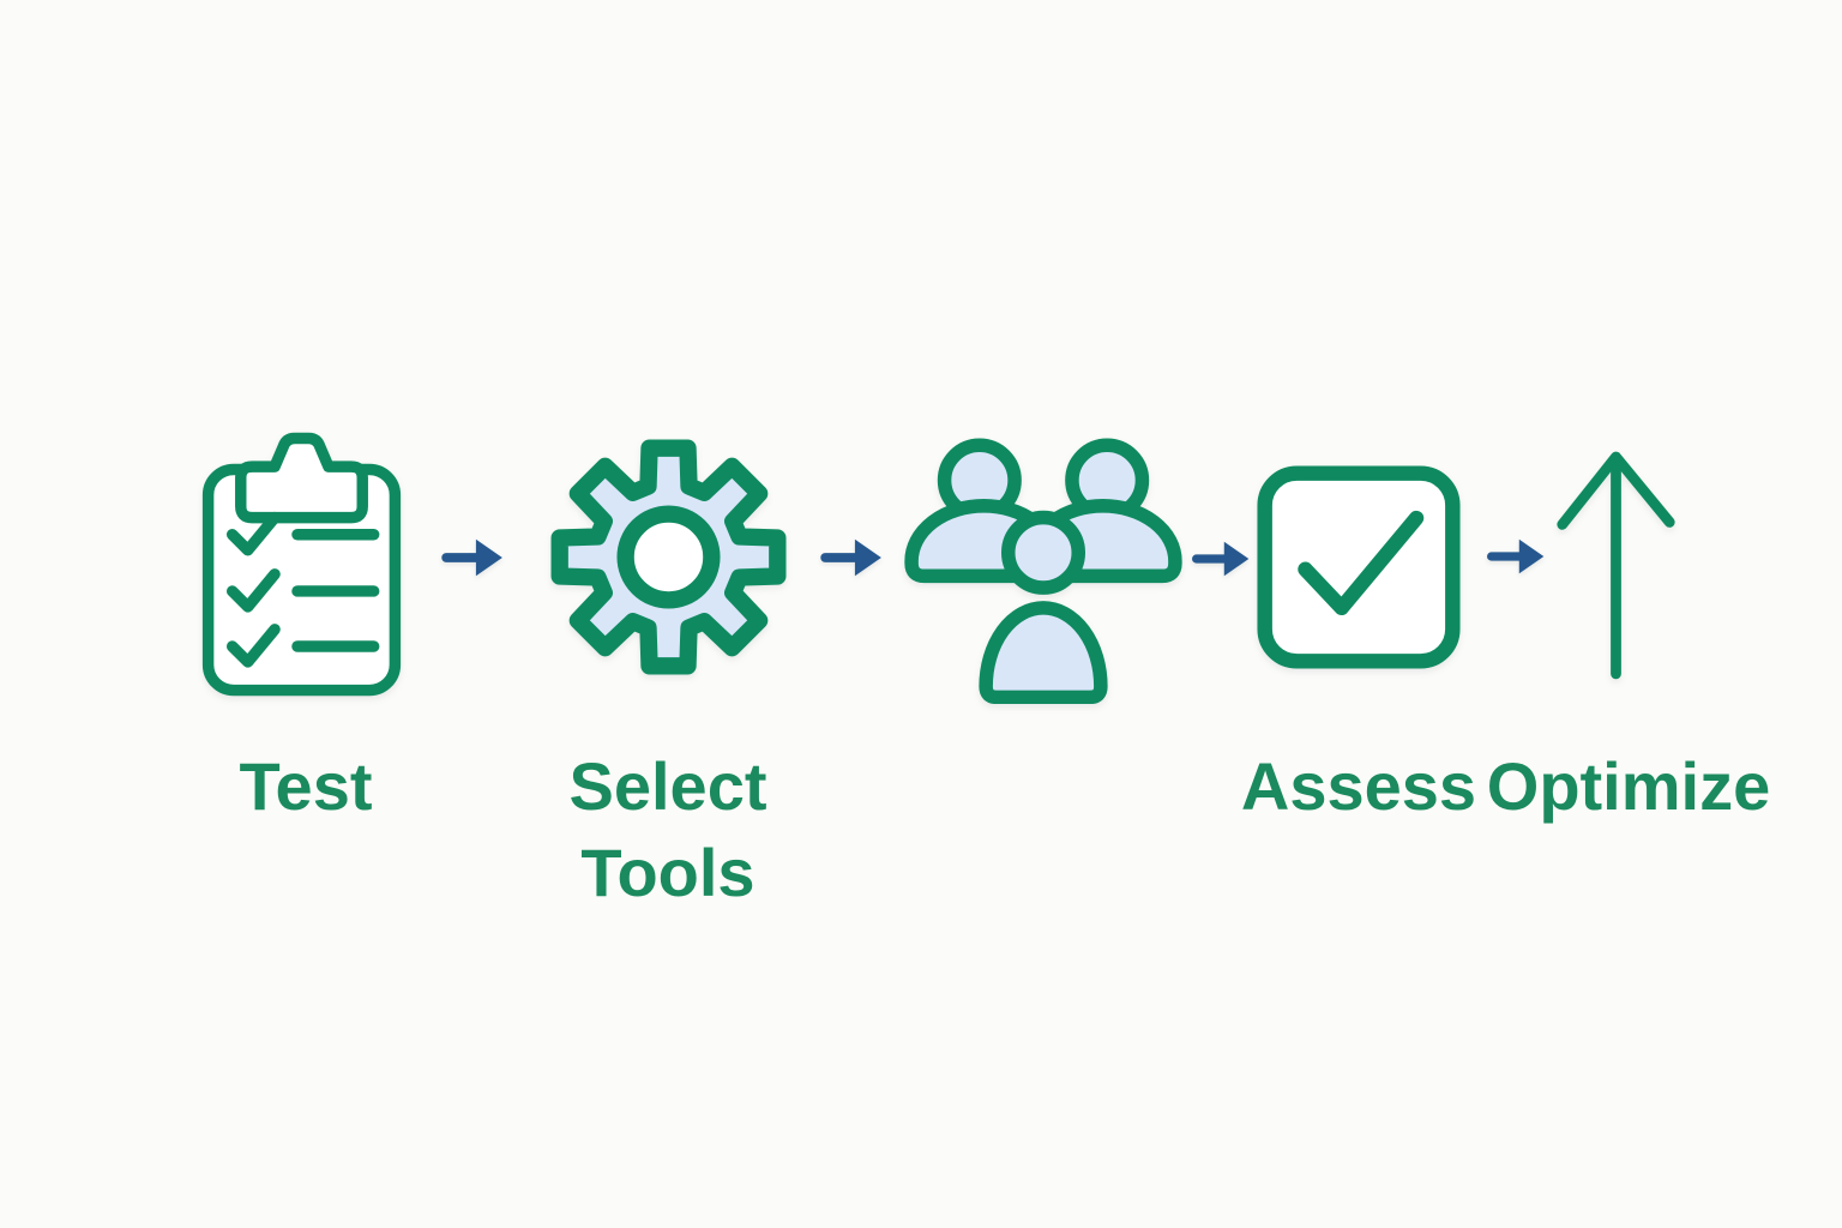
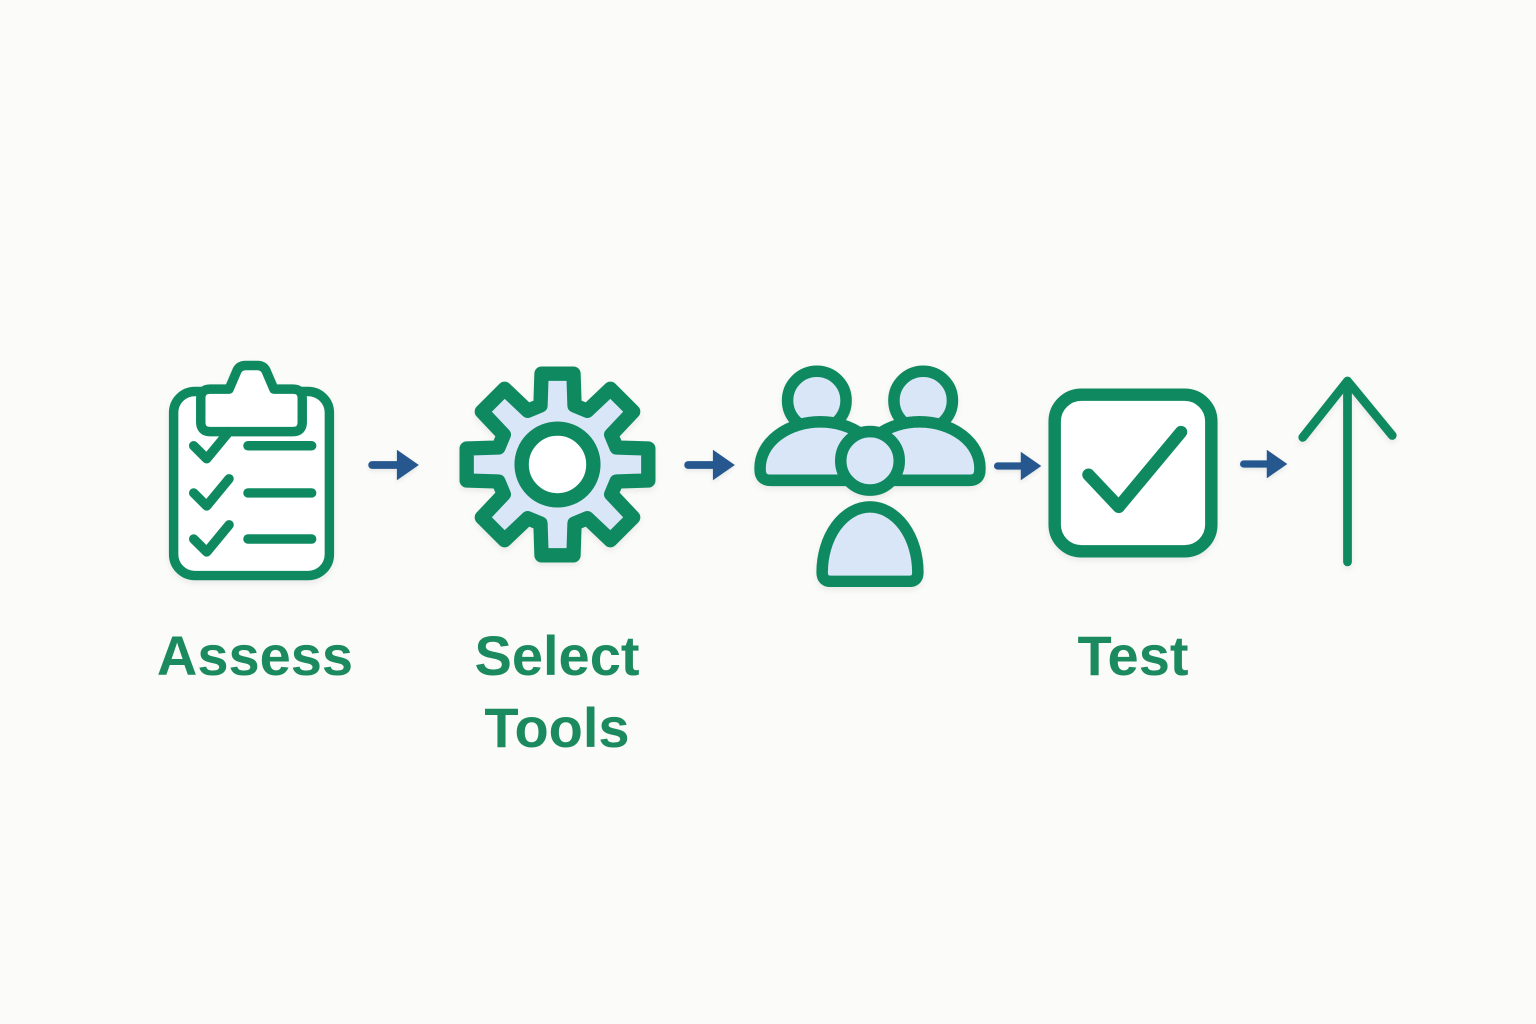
- Test
+ Assess
  Select Tools
- Assess
+ Test
- Optimize
